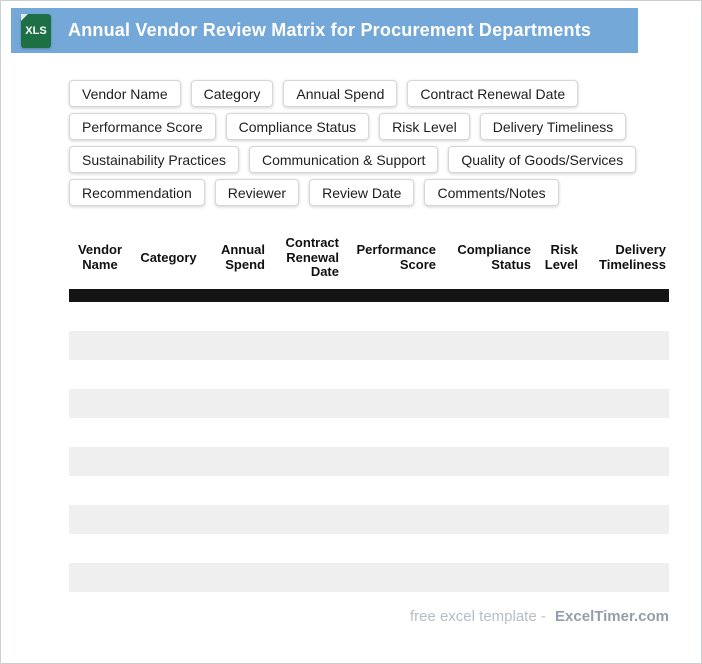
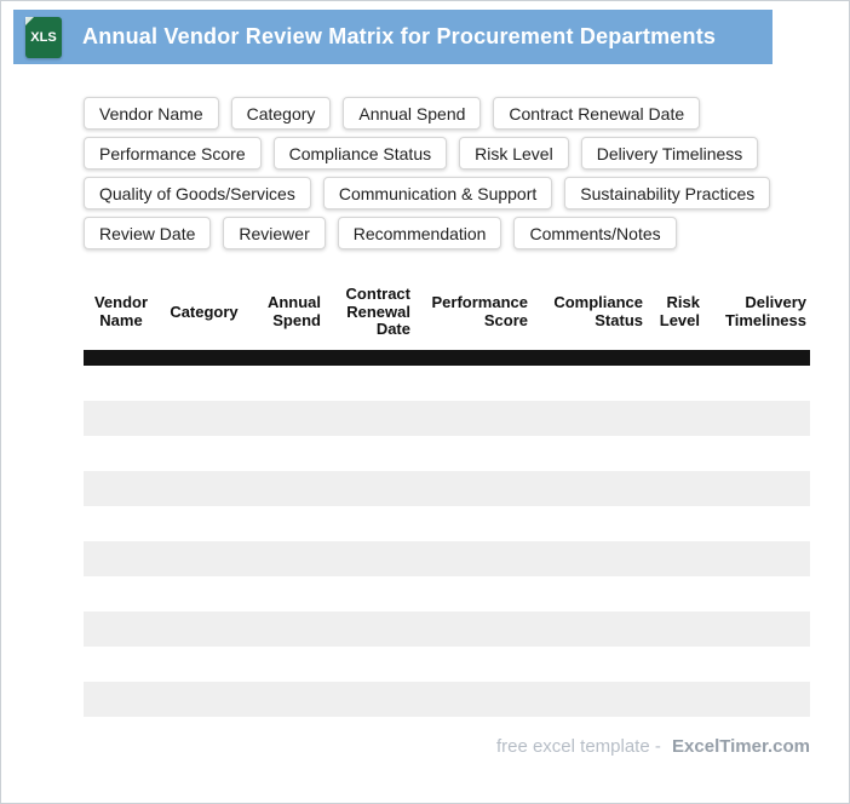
  XLS
  Annual Vendor Review Matrix for Procurement Departments
  Vendor Name
  Category
  Annual Spend
  Contract Renewal Date
  Performance Score
  Compliance Status
  Risk Level
  Delivery Timeliness
- Sustainability Practices
+ Quality of Goods/Services
  Communication & Support
- Quality of Goods/Services
+ Sustainability Practices
- Recommendation
+ Review Date
  Reviewer
- Review Date
+ Recommendation
  Comments/Notes
  Vendor Name	Category	Annual Spend	Contract Renewal Date	Performance Score	Compliance Status	Risk Level	Delivery Timeliness
  free excel template - ExcelTimer.com
